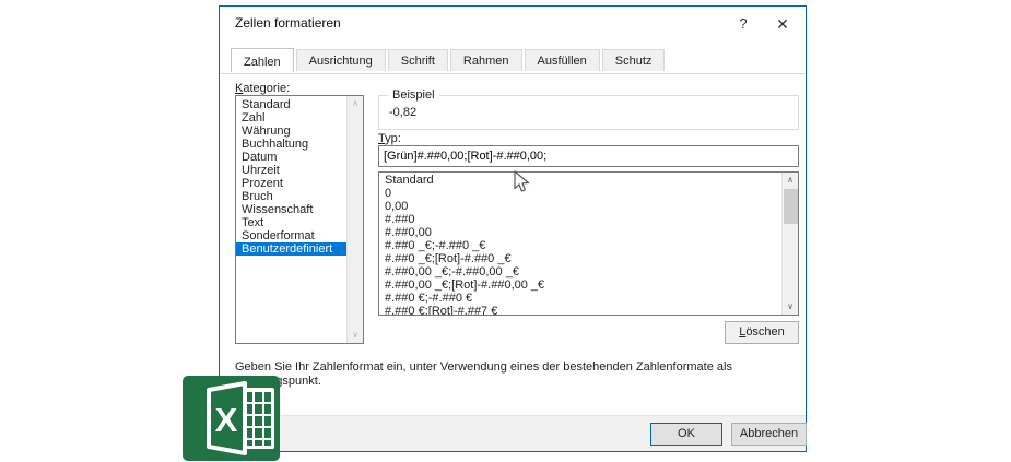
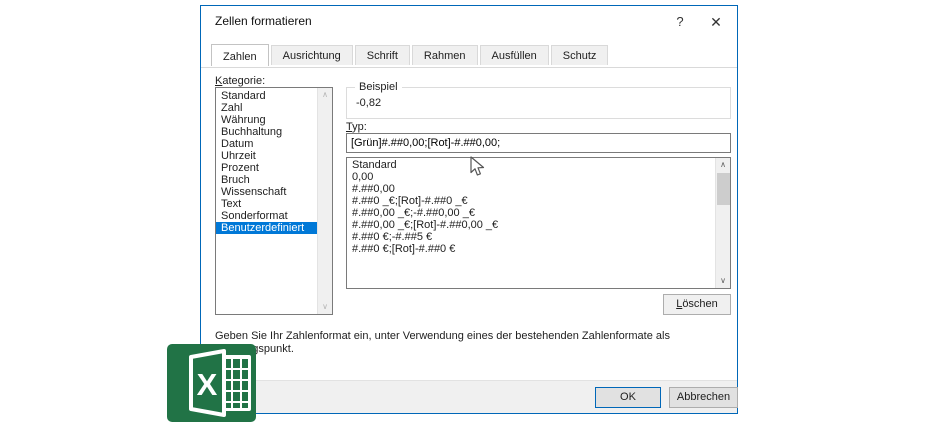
  Zellen formatieren
  ?
  ✕
  Zahlen Ausrichtung Schrift Rahmen Ausfüllen Schutz
  Kategorie:
  Standard
  Zahl
  Währung
  Buchhaltung
  Datum
  Uhrzeit
  Prozent
  Bruch
  Wissenschaft
  Text
  Sonderformat
  Benutzerdefiniert
  ∧
  ∨
  Beispiel
  -0,82
  Typ:
  [Grün]#.##0,00;[Rot]-#.##0,00;
  Standard
- 0
  0,00
- #.##0
  #.##0,00
- #.##0 _€;-#.##0 _€
  #.##0 _€;[Rot]-#.##0 _€
  #.##0,00 _€;-#.##0,00 _€
  #.##0,00 _€;[Rot]-#.##0,00 _€
- #.##0 €;-#.##0 €
+ #.##0 €;-#.##5 €
- #.##0 €;[Rot]-#.##7 €
+ #.##0 €;[Rot]-#.##0 €
  ∧
  ∨
  Löschen
  Geben Sie Ihr Zahlenformat ein, unter Verwendung eines der bestehenden Zahlenformate als spunkt.
  OK
  Abbrechen
  X
